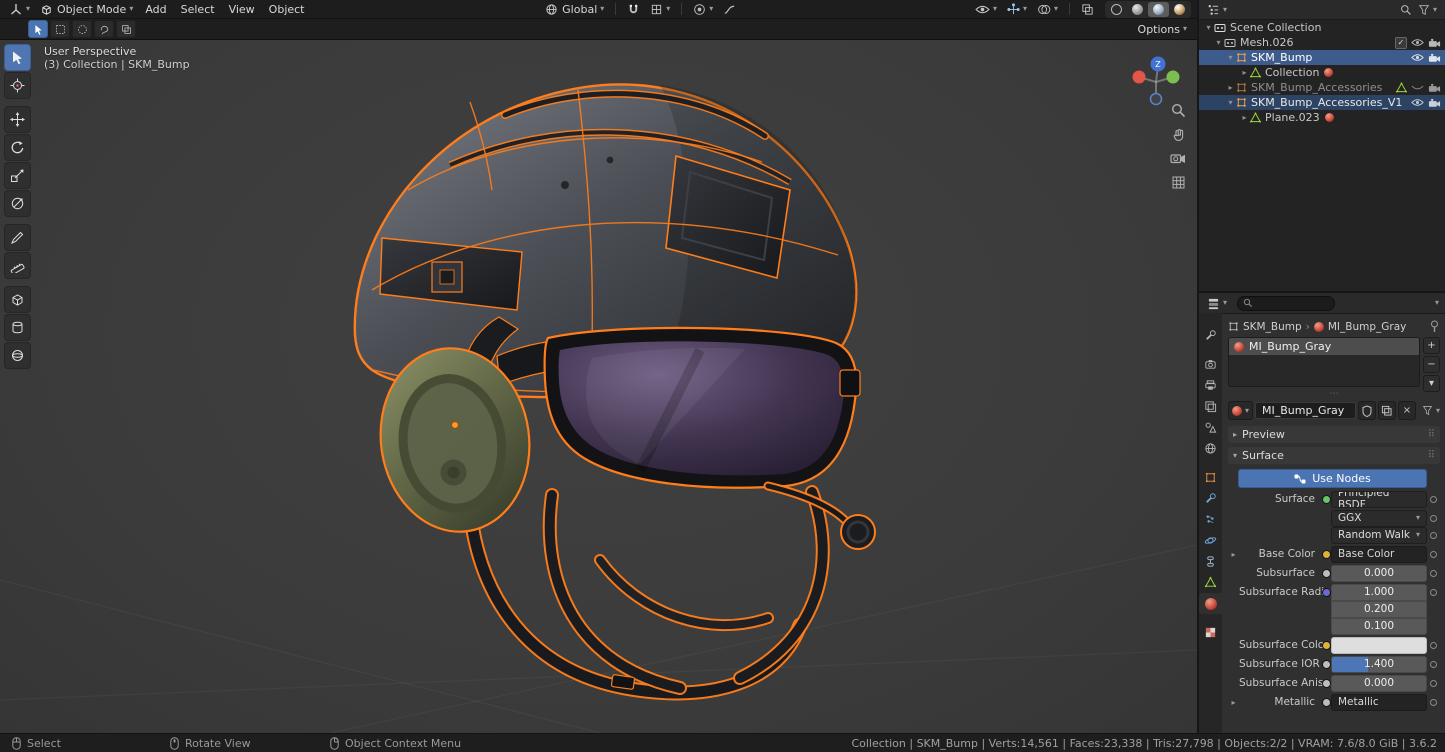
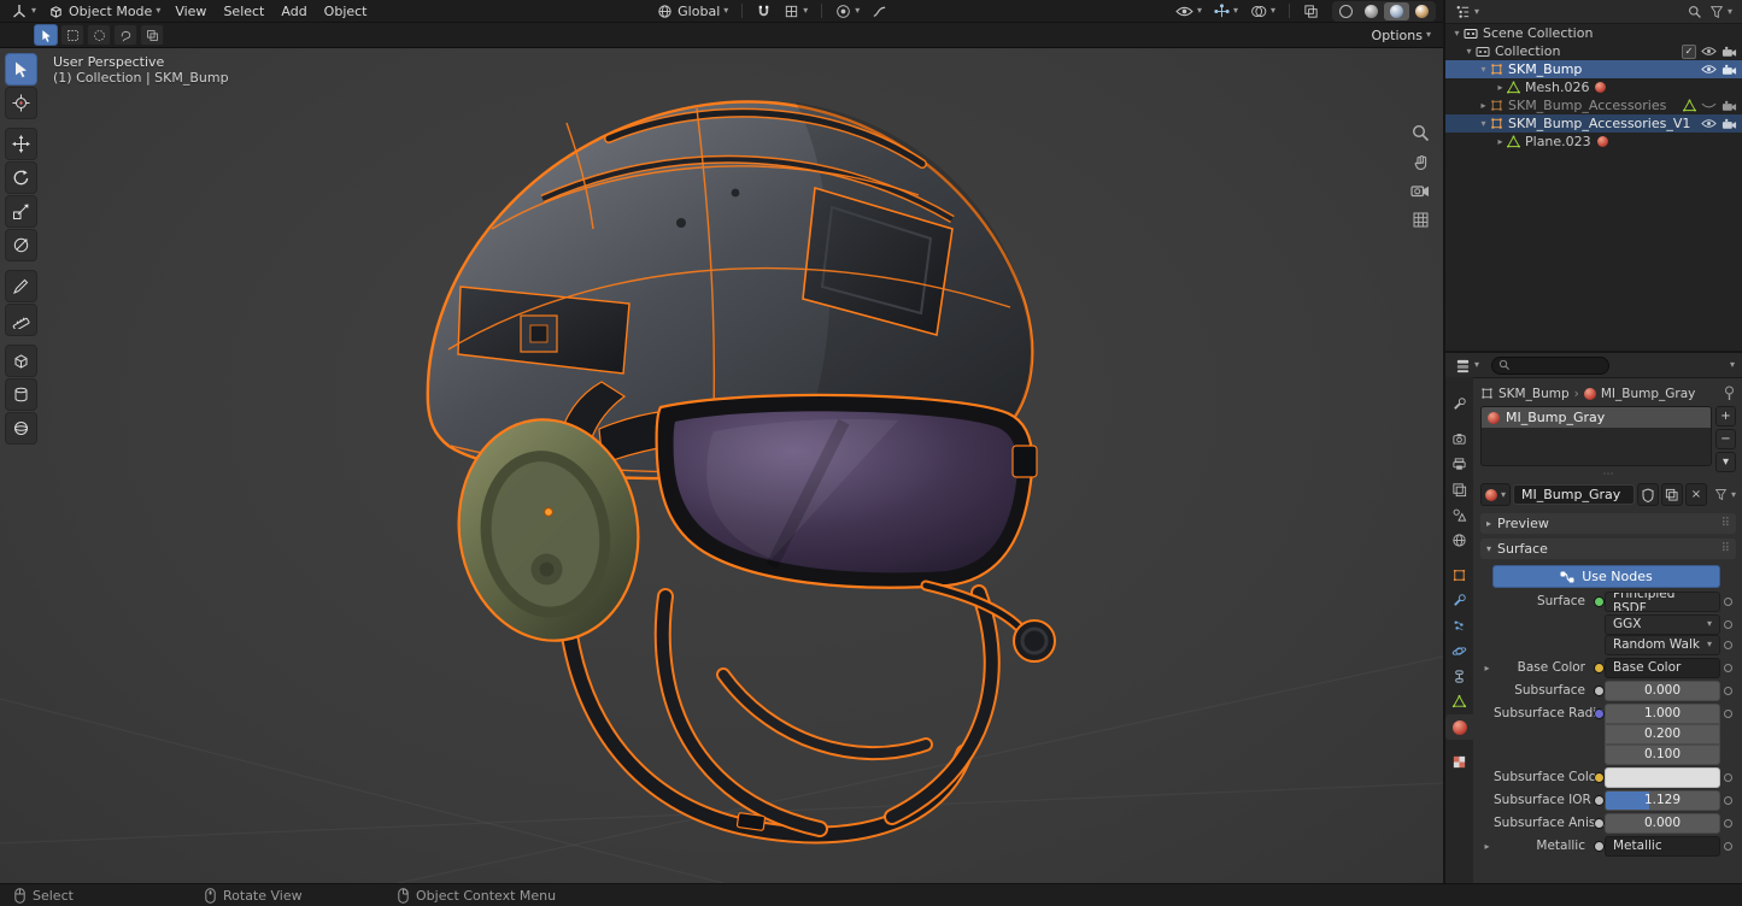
  ▾
  Object Mode
  ▾
- Add
+ View
  Select
- View
+ Add
  Object
  Global
  ▾
  ▾
  ▾
  ▾
  ▾
  ▾
  Options
  ▾
  User Perspective
- (3) Collection | SKM_Bump
+ (1) Collection | SKM_Bump
- Z
  ▾
  ▾
  ▾
  Scene Collection
  ▾
- Mesh.026
+ Collection
  ✓
  ▾
  SKM_Bump
  ▸
- Collection
+ Mesh.026
  ▸
  SKM_Bump_Accessories
  ▾
  SKM_Bump_Accessories_V1
  ▸
  Plane.023
  ▾
  ▾
  SKM_Bump
  ›
  MI_Bump_Gray
  MI_Bump_Gray
  +
  −
  ▾
  ▾
  MI_Bump_Gray
  ×
  ▾
  ▸
  Preview
  ⠿
  ▾
  Surface
  ⠿
  Use Nodes
  Surface
  Principled BSDF
  GGX
  ▾
  Random Walk
  ▾
  ▸
  Base Color
  Base Color
  Subsurface
  0.000
  Subsurface Rad
  1.000
  0.200
  0.100
  Subsurface Col
  Subsurface IOR
- 1.400
+ 1.129
  Subsurface Anis
  0.000
  ▸
  Metallic
  Metallic
  Select
  Rotate View
  Object Context Menu
- Collection | SKM_Bump | Verts:14,561 | Faces:23,338 | Tris:27,798 | Objects:2/2 | VRAM: 7.6/8.0 GiB | 3.6.2
